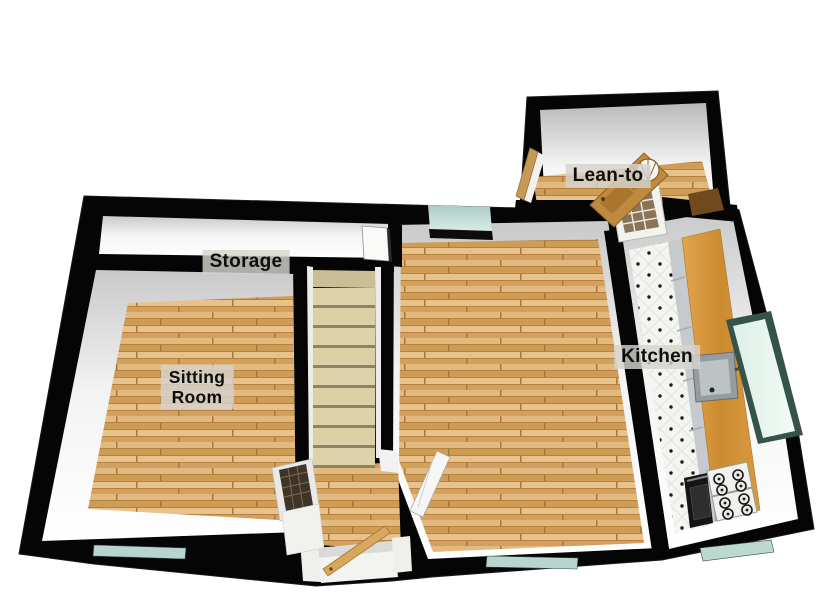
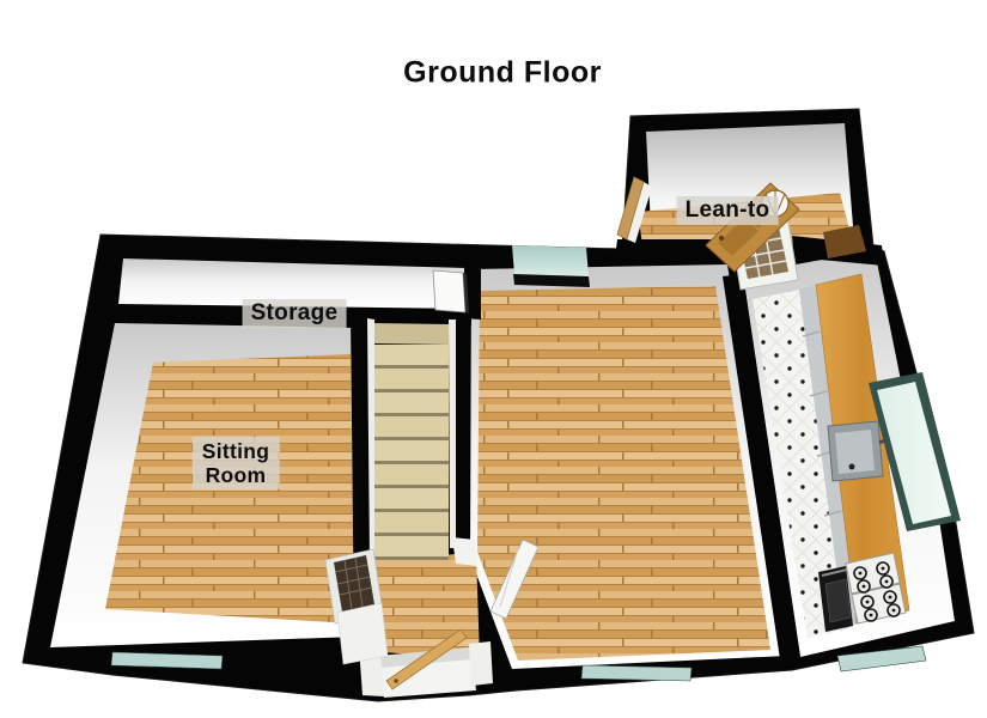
+ Ground Floor
  Storage
  Lean-to
  Sitting
  Room
- Kitchen
